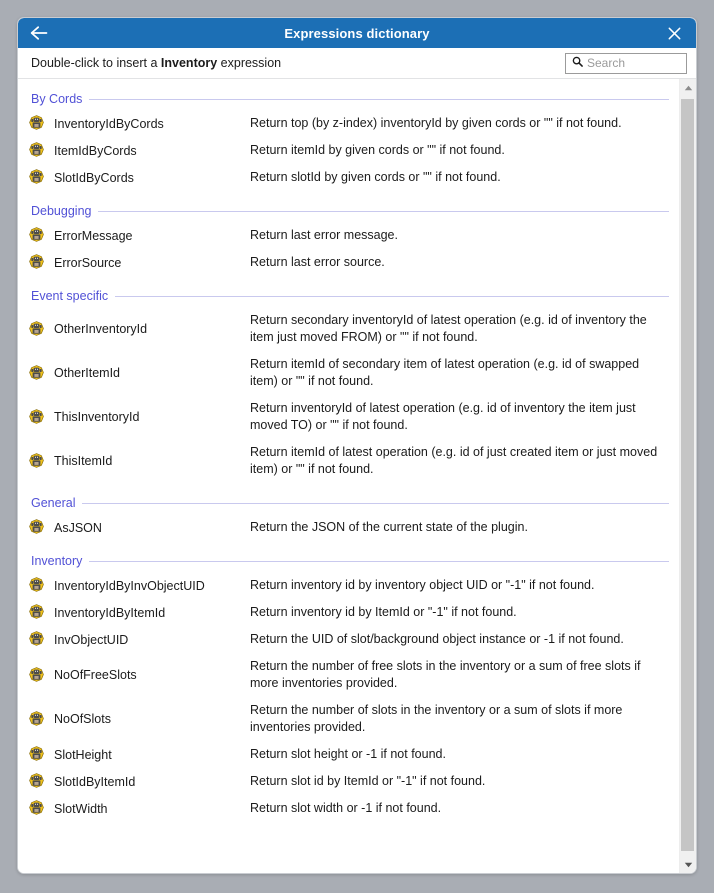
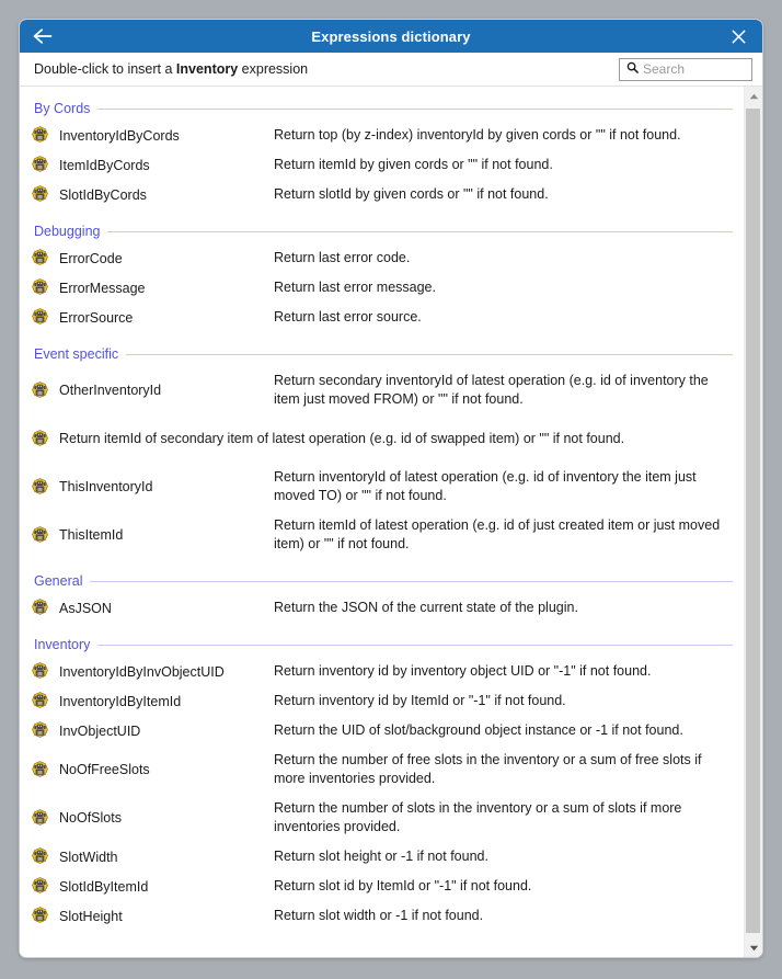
  Expressions dictionary
  Double-click to insert a Inventory expression
  Search
  By Cords
  InventoryIdByCords
  Return top (by z-index) inventoryId by given cords or "" if not found.
  ItemIdByCords
  Return itemId by given cords or "" if not found.
  SlotIdByCords
  Return slotId by given cords or "" if not found.
  Debugging
+ ErrorCode
+ Return last error code.
  ErrorMessage
  Return last error message.
  ErrorSource
  Return last error source.
  Event specific
  OtherInventoryId
  Return secondary inventoryId of latest operation (e.g. id of inventory the item just moved FROM) or "" if not found.
- OtherItemId
  Return itemId of secondary item of latest operation (e.g. id of swapped item) or "" if not found.
  ThisInventoryId
  Return inventoryId of latest operation (e.g. id of inventory the item just moved TO) or "" if not found.
  ThisItemId
  Return itemId of latest operation (e.g. id of just created item or just moved item) or "" if not found.
  General
  AsJSON
  Return the JSON of the current state of the plugin.
  Inventory
  InventoryIdByInvObjectUID
  Return inventory id by inventory object UID or "-1" if not found.
  InventoryIdByItemId
  Return inventory id by ItemId or "-1" if not found.
  InvObjectUID
  Return the UID of slot/background object instance or -1 if not found.
  NoOfFreeSlots
  Return the number of free slots in the inventory or a sum of free slots if more inventories provided.
  NoOfSlots
  Return the number of slots in the inventory or a sum of slots if more inventories provided.
- SlotHeight
+ SlotWidth
  Return slot height or -1 if not found.
  SlotIdByItemId
  Return slot id by ItemId or "-1" if not found.
- SlotWidth
+ SlotHeight
  Return slot width or -1 if not found.
